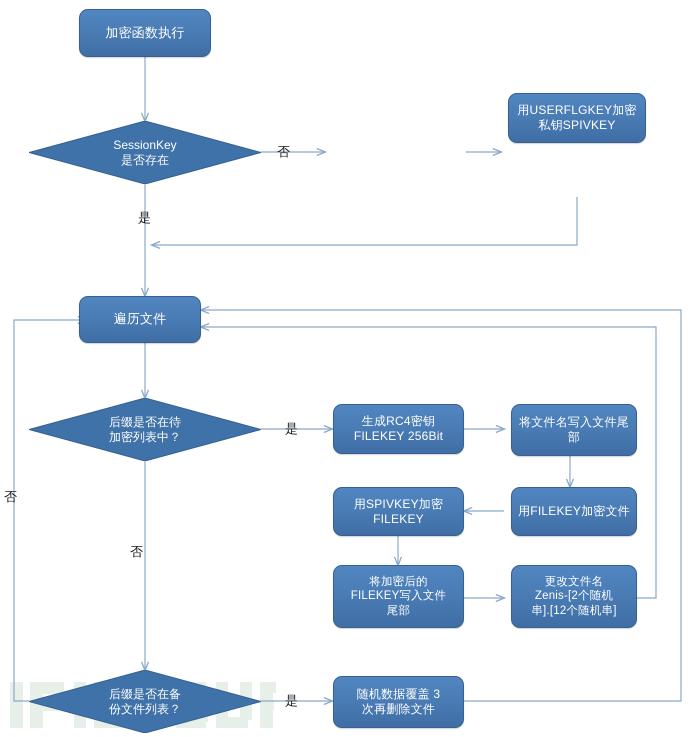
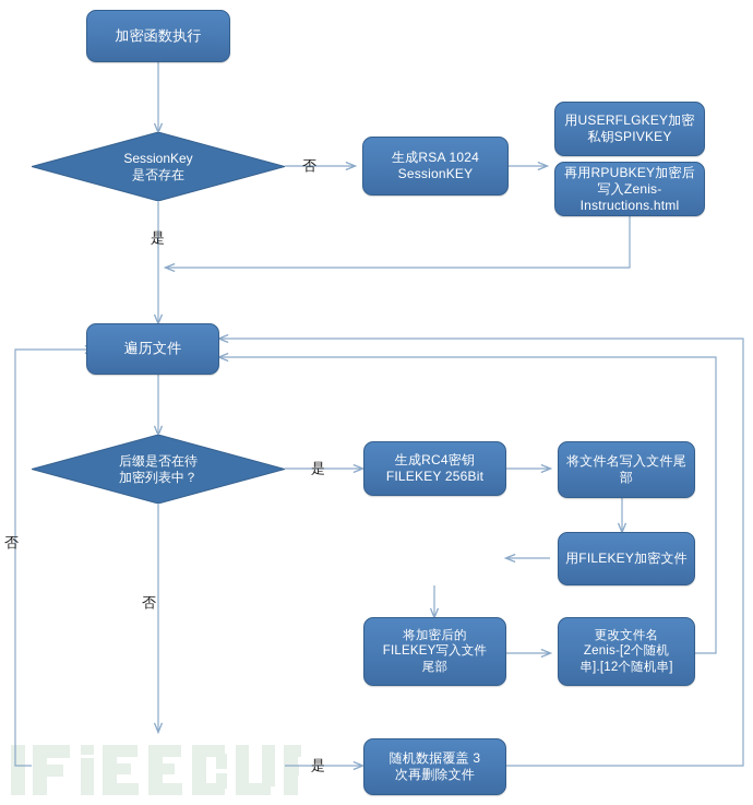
  加密函数执行
  SessionKey
  是否存在
+ 生成RSA 1024
+ SessionKEY
  用USERFLGKEY加密私钥SPIVKEY
+ 再用RPUBKEY加密后写入Zenis-Instructions.html
  遍历文件
  后缀是否在待
  加密列表中？
  生成RC4密钥
  FILEKEY 256Bit
  将文件名写入文件尾部
  用FILEKEY加密文件
- 用SPIVKEY加密
- FILEKEY
  将加密后的
  FILEKEY写入文件
  尾部
  更改文件名
  Zenis-[2个随机
  串].[12个随机串]
- 后缀是否在备
- 份文件列表？
  随机数据覆盖 3
  次再删除文件
  否
  是
  是
  否
  否
  是
